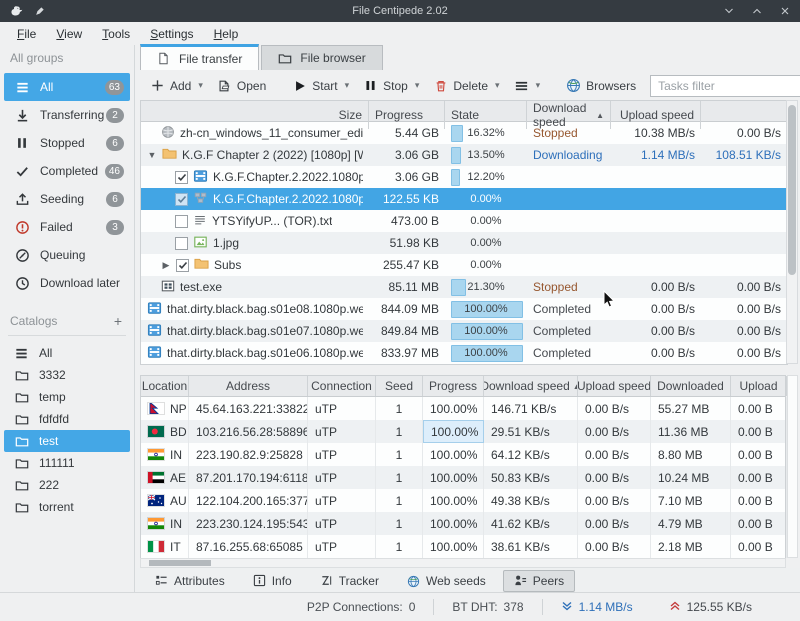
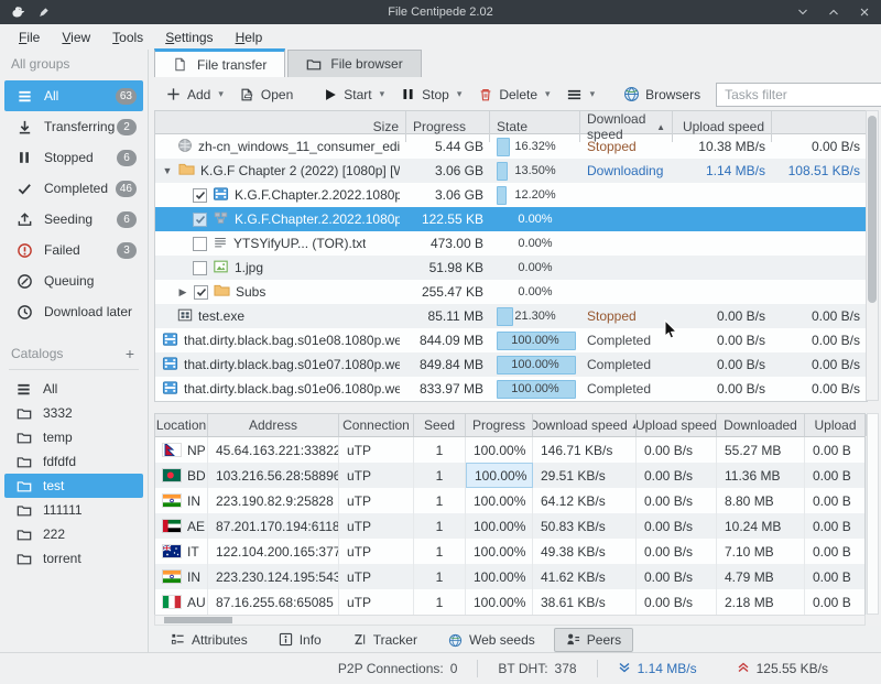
  File Centipede 2.02
  File
  View
  Tools
  Settings
  Help
  All groups
  All
  63
  Transferring
  2
  Stopped
  6
  Completed
  46
  Seeding
  6
  Failed
  3
  Queuing
  Download later
  Catalogs
  +
  All
  3332
  temp
  fdfdfd
  test
  111111
  222
  torrent
  File transfer
  File browser
  Add
  ▾
  Open
  Start
  ▾
  Stop
  ▾
  Delete
  ▾
  ▾
  Browsers
  Tasks filter
  Size
  Progress
  State
  Download speed
  ▲
  Upload speed
  zh-cn_windows_11_consumer_edi
  5.44 GB
  16.32%
  Stopped
  10.38 MB/s
  0.00 B/s
  ▼
  3.06 GB
  13.50%
  Downloading
  1.14 MB/s
  108.51 KB/s
  3.06 GB
  12.20%
  122.55 KB
  0.00%
  YTSYifyUP... (TOR).txt
  473.00 B
  0.00%
  1.jpg
  51.98 KB
  0.00%
  ▶
  Subs
  255.47 KB
  0.00%
  test.exe
  85.11 MB
  21.30%
  Stopped
  0.00 B/s
  0.00 B/s
  that.dirty.black.bag.s01e08.1080p.we
  844.09 MB
  100.00%
  Completed
  0.00 B/s
  0.00 B/s
  that.dirty.black.bag.s01e07.1080p.we
  849.84 MB
  100.00%
  Completed
  0.00 B/s
  0.00 B/s
  that.dirty.black.bag.s01e06.1080p.we
  833.97 MB
  100.00%
  Completed
  0.00 B/s
  0.00 B/s
  Location
  Address
  Connection
  Seed
  Progress
  Download speed
  ▲
  Upload speed
  Downloaded
  Upload
  NP
  45.64.163.221:33822
  uTP
  1
  100.00%
  146.71 KB/s
  0.00 B/s
  55.27 MB
  0.00 B
  BD
  103.216.56.28:58896
  uTP
  1
  100.00%
  29.51 KB/s
  0.00 B/s
  11.36 MB
  0.00 B
  IN
  223.190.82.9:25828
  uTP
  1
  100.00%
  64.12 KB/s
  0.00 B/s
  8.80 MB
  0.00 B
  AE
  87.201.170.194:6118
  uTP
  1
  100.00%
  50.83 KB/s
  0.00 B/s
  10.24 MB
  0.00 B
- AU
+ IT
  122.104.200.165:377
  uTP
  1
  100.00%
  49.38 KB/s
  0.00 B/s
  7.10 MB
  0.00 B
  IN
  223.230.124.195:543
  uTP
  1
  100.00%
  41.62 KB/s
  0.00 B/s
  4.79 MB
  0.00 B
- IT
+ AU
  87.16.255.68:65085
  uTP
  1
  100.00%
  38.61 KB/s
  0.00 B/s
  2.18 MB
  0.00 B
  Attributes
  Info
  Tracker
  Web seeds
  Peers
  P2P Connections:
  0
  BT DHT:
  378
  1.14 MB/s
  125.55 KB/s
